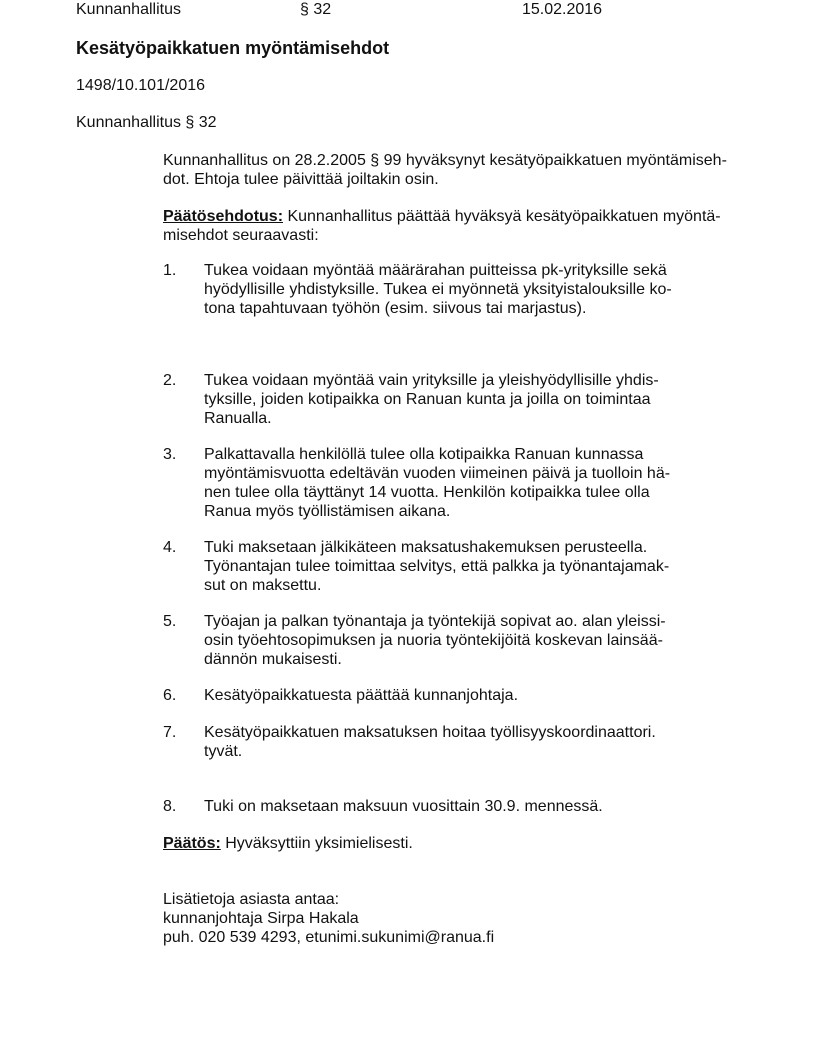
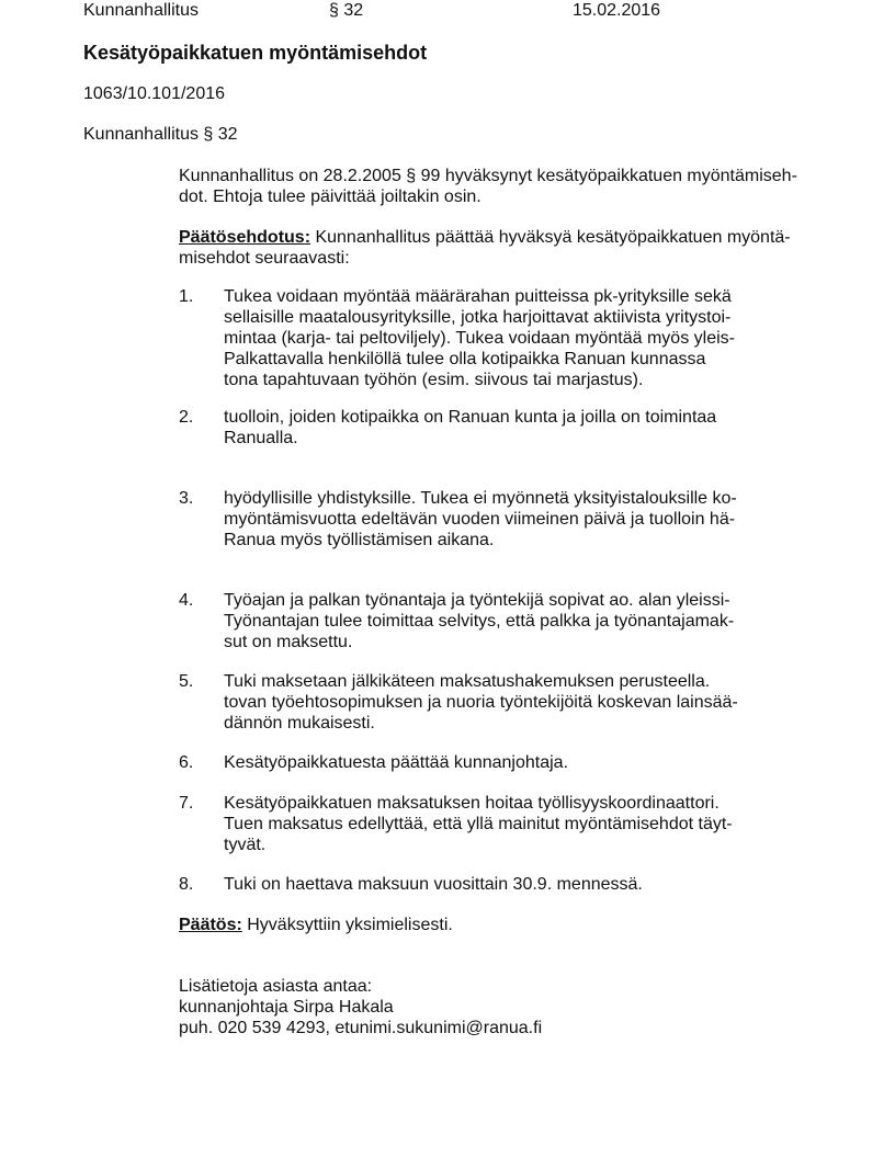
  Kunnanhallitus
  § 32
  15.02.2016
  Kesätyöpaikkatuen myöntämisehdot
- 1498/10.101/2016
+ 1063/10.101/2016
  Kunnanhallitus § 32
  Kunnanhallitus on 28.2.2005 § 99 hyväksynyt kesätyöpaikkatuen myöntämiseh-
  dot. Ehtoja tulee päivittää joiltakin osin.
  Päätösehdotus: Kunnanhallitus päättää hyväksyä kesätyöpaikkatuen myöntä-
  misehdot seuraavasti:
  1.
  Tukea voidaan myöntää määrärahan puitteissa pk-yrityksille sekä
+ sellaisille maatalousyrityksille, jotka harjoittavat aktiivista yritystoi-
+ mintaa (karja- tai peltoviljely). Tukea voidaan myöntää myös yleis-
- hyödyllisille yhdistyksille. Tukea ei myönnetä yksityistalouksille ko-
+ Palkattavalla henkilöllä tulee olla kotipaikka Ranuan kunnassa
  tona tapahtuvaan työhön (esim. siivous tai marjastus).
  2.
- Tukea voidaan myöntää vain yrityksille ja yleishyödyllisille yhdis-
- tyksille, joiden kotipaikka on Ranuan kunta ja joilla on toimintaa
+ tuolloin, joiden kotipaikka on Ranuan kunta ja joilla on toimintaa
  Ranualla.
  3.
- Palkattavalla henkilöllä tulee olla kotipaikka Ranuan kunnassa
+ hyödyllisille yhdistyksille. Tukea ei myönnetä yksityistalouksille ko-
  myöntämisvuotta edeltävän vuoden viimeinen päivä ja tuolloin hä-
- nen tulee olla täyttänyt 14 vuotta. Henkilön kotipaikka tulee olla
  Ranua myös työllistämisen aikana.
  4.
- Tuki maksetaan jälkikäteen maksatushakemuksen perusteella.
+ Työajan ja palkan työnantaja ja työntekijä sopivat ao. alan yleissi-
  Työnantajan tulee toimittaa selvitys, että palkka ja työnantajamak-
  sut on maksettu.
  5.
- Työajan ja palkan työnantaja ja työntekijä sopivat ao. alan yleissi-
+ Tuki maksetaan jälkikäteen maksatushakemuksen perusteella.
- osin työehtosopimuksen ja nuoria työntekijöitä koskevan lainsää-
+ tovan työehtosopimuksen ja nuoria työntekijöitä koskevan lainsää-
  dännön mukaisesti.
  6.
  Kesätyöpaikkatuesta päättää kunnanjohtaja.
  7.
  Kesätyöpaikkatuen maksatuksen hoitaa työllisyyskoordinaattori.
+ Tuen maksatus edellyttää, että yllä mainitut myöntämisehdot täyt-
  tyvät.
  8.
- Tuki on maksetaan maksuun vuosittain 30.9. mennessä.
+ Tuki on haettava maksuun vuosittain 30.9. mennessä.
  Päätös: Hyväksyttiin yksimielisesti.
  Lisätietoja asiasta antaa:
  kunnanjohtaja Sirpa Hakala
  puh. 020 539 4293, etunimi.sukunimi@ranua.fi
